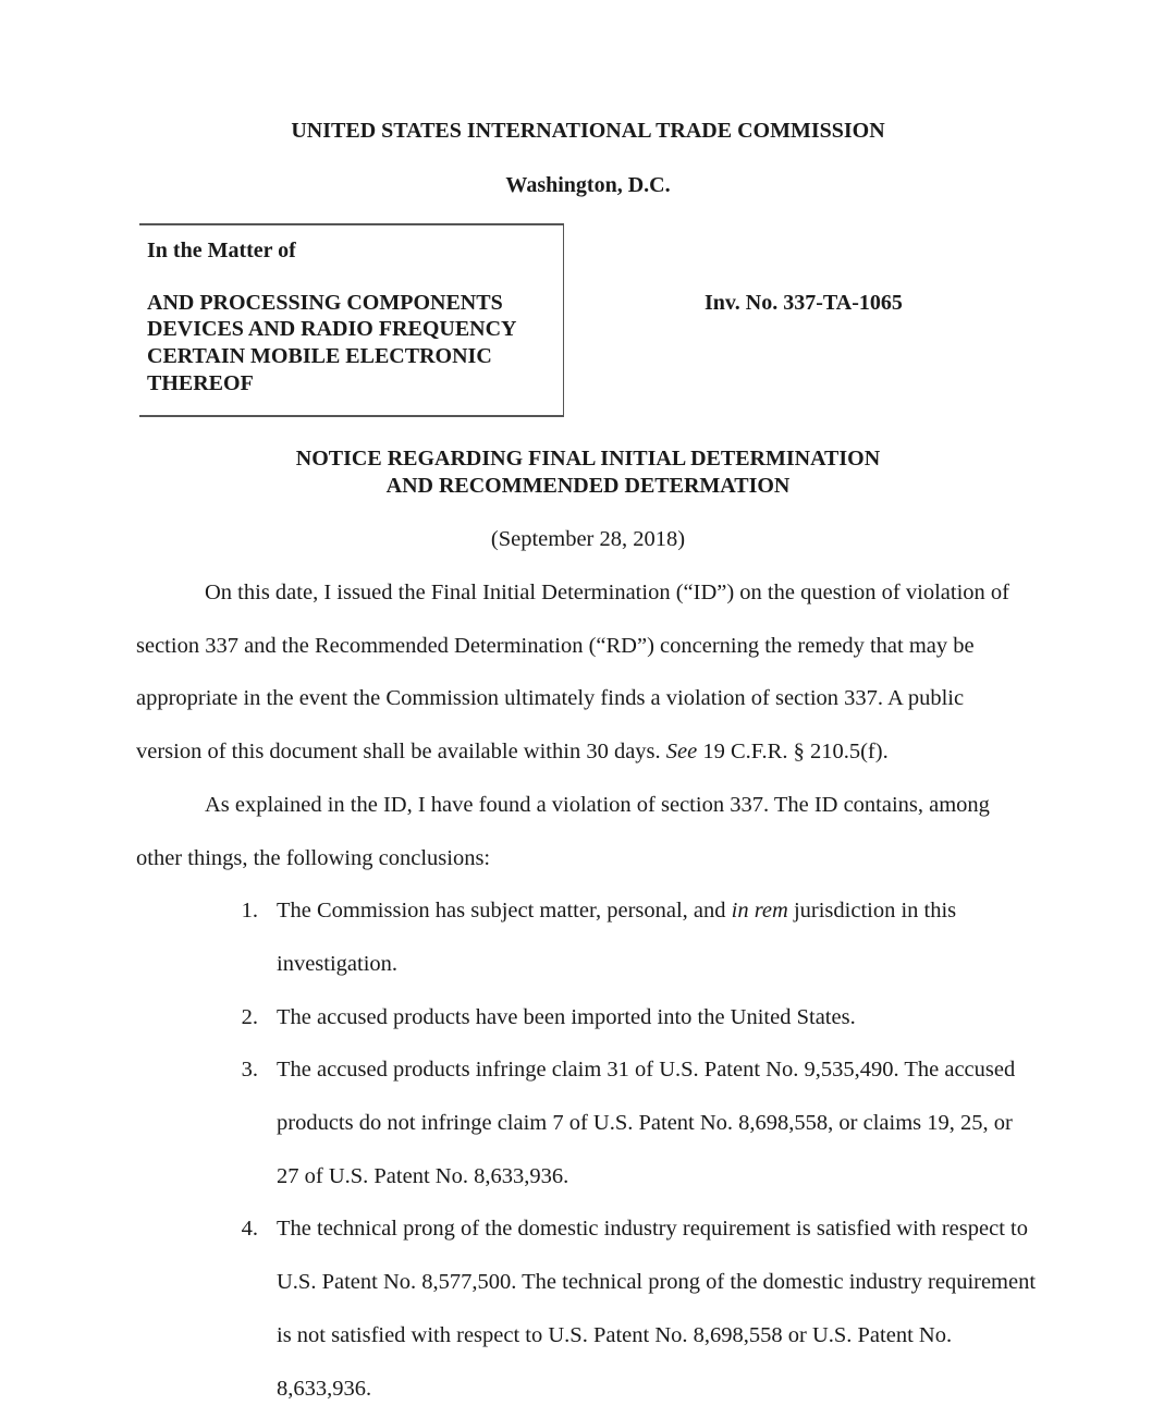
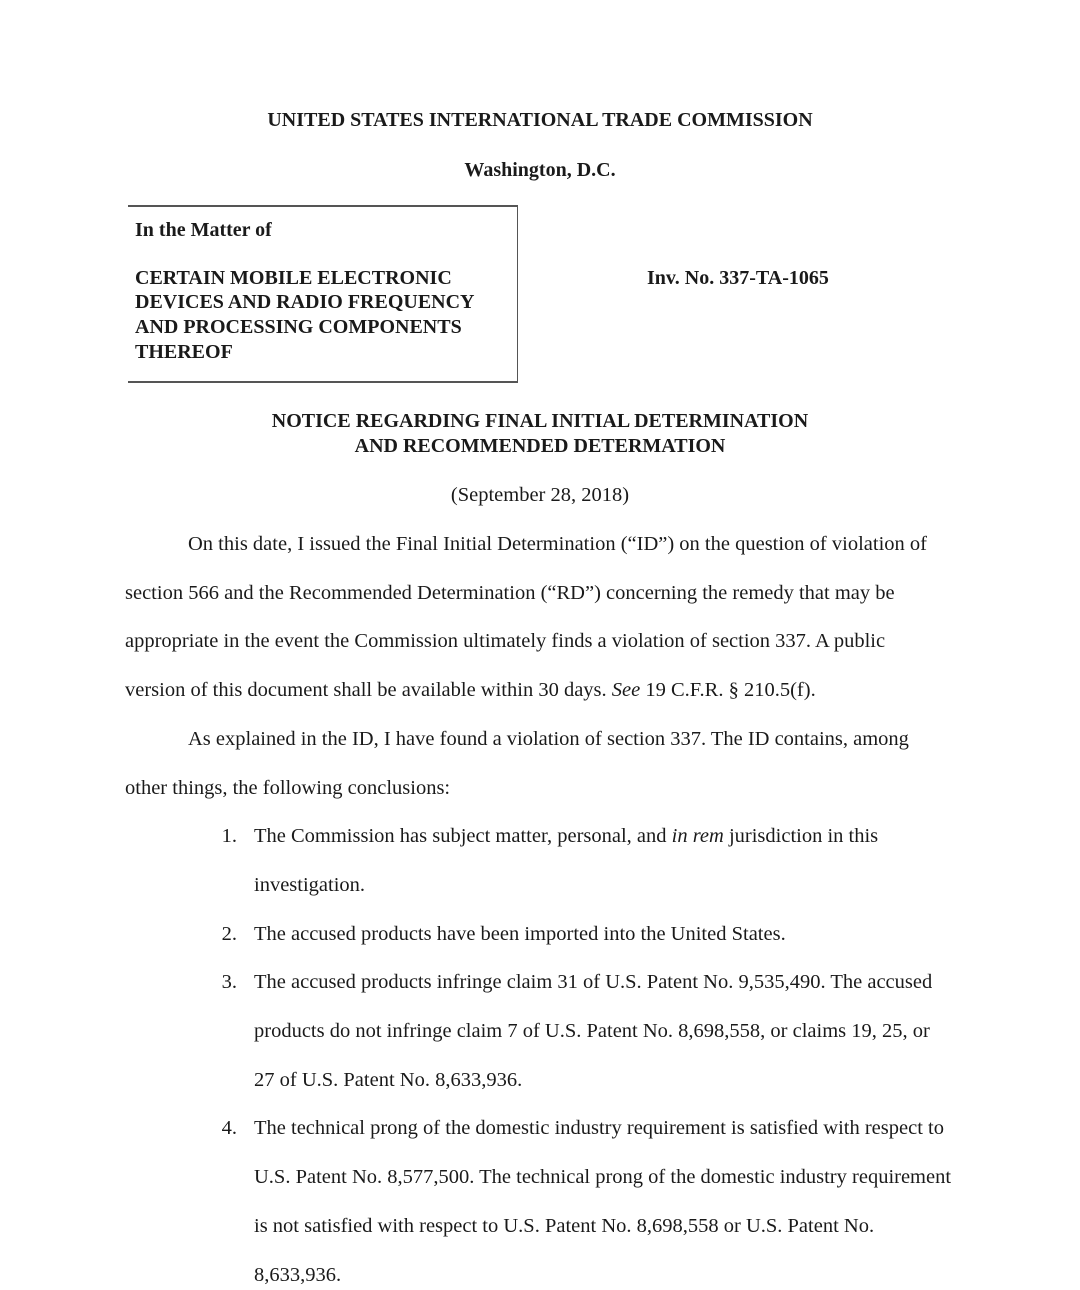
  UNITED STATES INTERNATIONAL TRADE COMMISSION
  Washington, D.C.
  In the Matter of
- AND PROCESSING COMPONENTS
+ CERTAIN MOBILE ELECTRONIC
  DEVICES AND RADIO FREQUENCY
- CERTAIN MOBILE ELECTRONIC
+ AND PROCESSING COMPONENTS
  THEREOF
  Inv. No. 337-TA-1065
  NOTICE REGARDING FINAL INITIAL DETERMINATION
  AND RECOMMENDED DETERMATION
  (September 28, 2018)
  On this date, I issued the Final Initial Determination (“ID”) on the question of violation of
- section 337 and the Recommended Determination (“RD”) concerning the remedy that may be
+ section 566 and the Recommended Determination (“RD”) concerning the remedy that may be
  appropriate in the event the Commission ultimately finds a violation of section 337. A public
  version of this document shall be available within 30 days. See 19 C.F.R. § 210.5(f).
  As explained in the ID, I have found a violation of section 337. The ID contains, among
  other things, the following conclusions:
  1.
  The Commission has subject matter, personal, and in rem jurisdiction in this
  investigation.
  2.
  The accused products have been imported into the United States.
  3.
  The accused products infringe claim 31 of U.S. Patent No. 9,535,490. The accused
  products do not infringe claim 7 of U.S. Patent No. 8,698,558, or claims 19, 25, or
  27 of U.S. Patent No. 8,633,936.
  4.
  The technical prong of the domestic industry requirement is satisfied with respect to
  U.S. Patent No. 8,577,500. The technical prong of the domestic industry requirement
  is not satisfied with respect to U.S. Patent No. 8,698,558 or U.S. Patent No.
  8,633,936.
